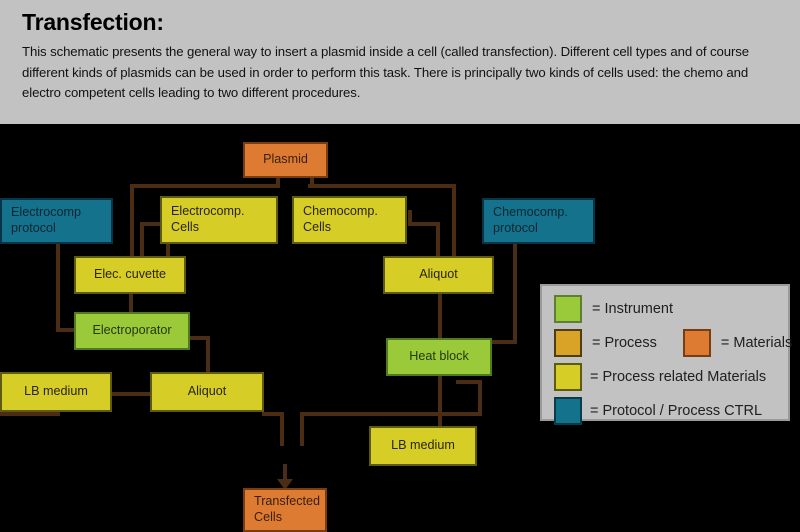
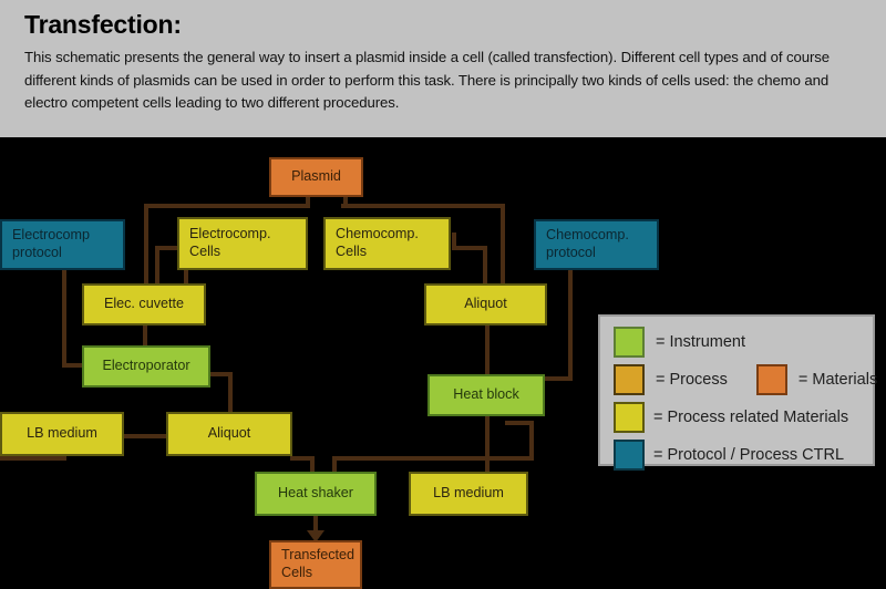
  Transfection:
  This schematic presents the general way to insert a plasmid inside a cell (called transfection). Different cell types and of course different kinds of plasmids can be used in order to perform this task. There is principally two kinds of cells used: the chemo and electro competent cells leading to two different procedures.
  Plasmid
  Electrocomp protocol
  Electrocomp. Cells
  Chemocomp. Cells
  Chemocomp. protocol
  Elec. cuvette
  Aliquot
  Electroporator
  Heat block
  LB medium
  Aliquot
+ Heat shaker
  LB medium
  Transfected Cells
  = Instrument
  = Process
  = Materials
  = Process related Materials
  = Protocol / Process CTRL
